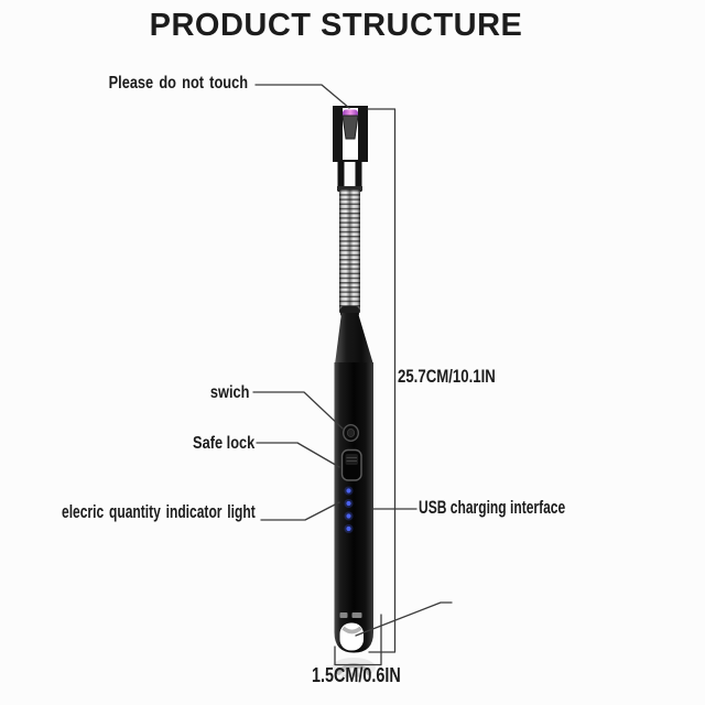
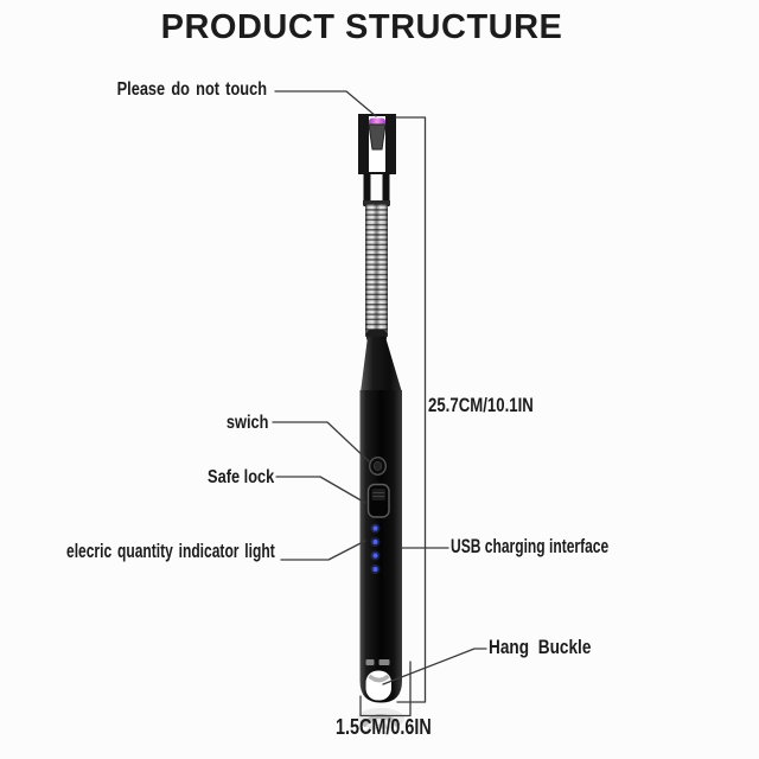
  PRODUCT STRUCTURE
  Please do not touch
  swich
  Safe lock
  elecric quantity indicator light
  USB charging interface
+ Hang Buckle
  25.7CM/10.1IN
  1.5CM/0.6IN
